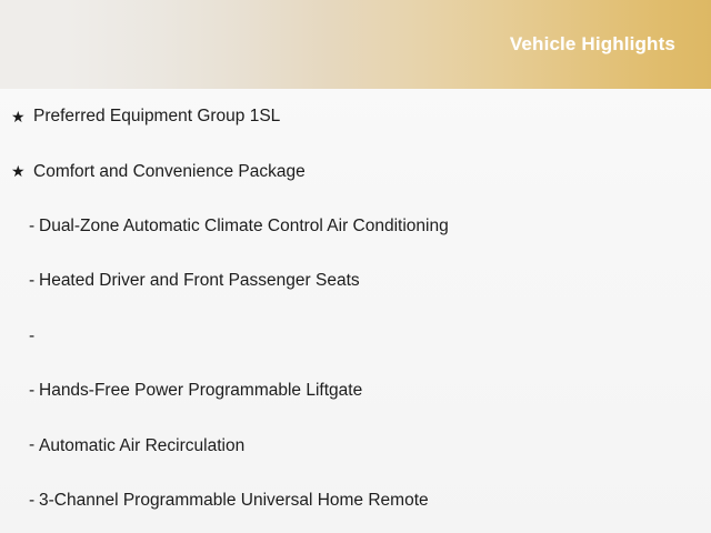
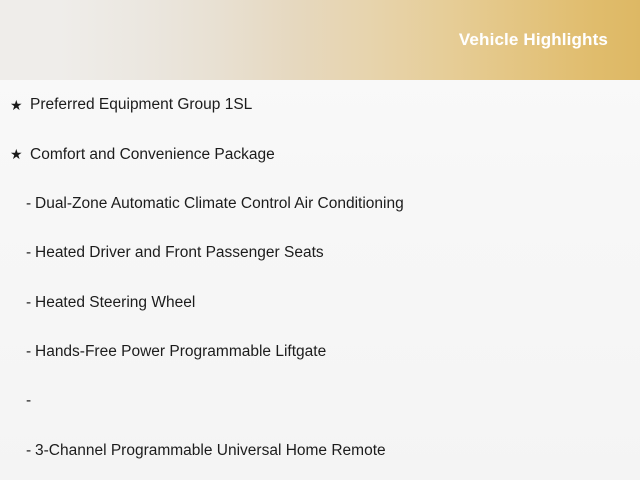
  Vehicle Highlights
  ★
  Preferred Equipment Group 1SL
  ★
  Comfort and Convenience Package
  -
  Dual-Zone Automatic Climate Control Air Conditioning
  -
  Heated Driver and Front Passenger Seats
  -
+ Heated Steering Wheel
  -
  Hands-Free Power Programmable Liftgate
  -
- Automatic Air Recirculation
  -
  3-Channel Programmable Universal Home Remote
